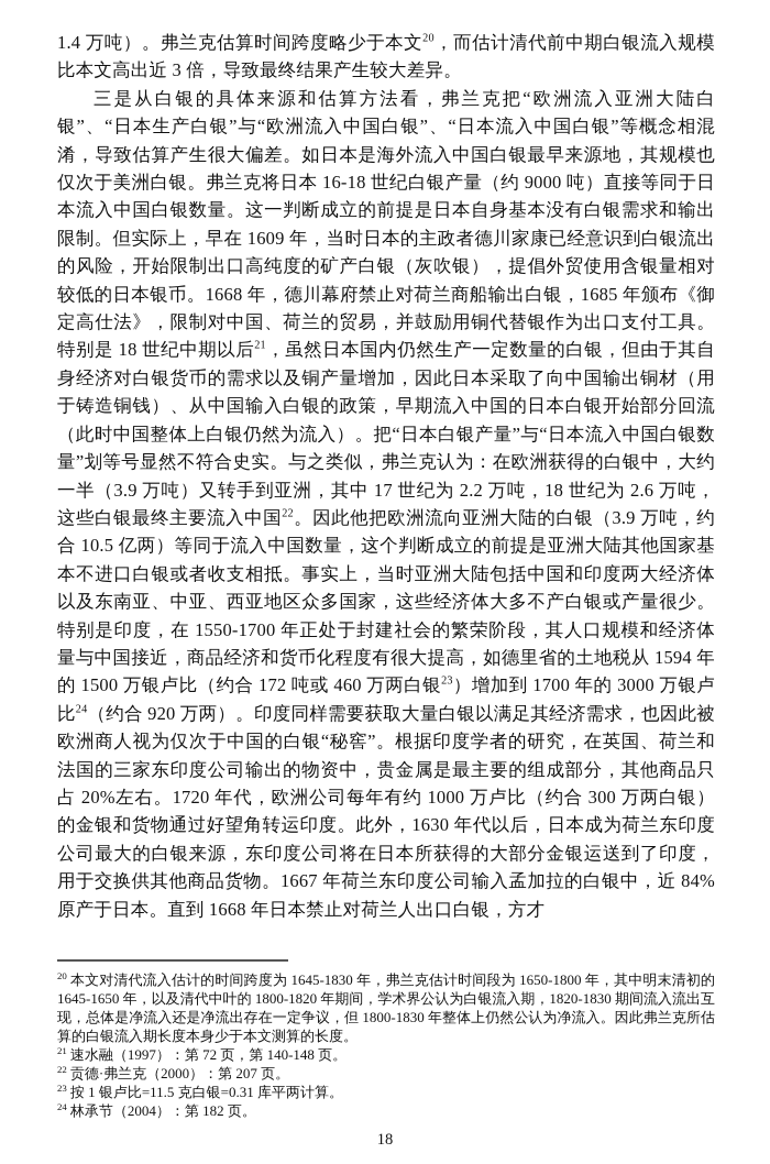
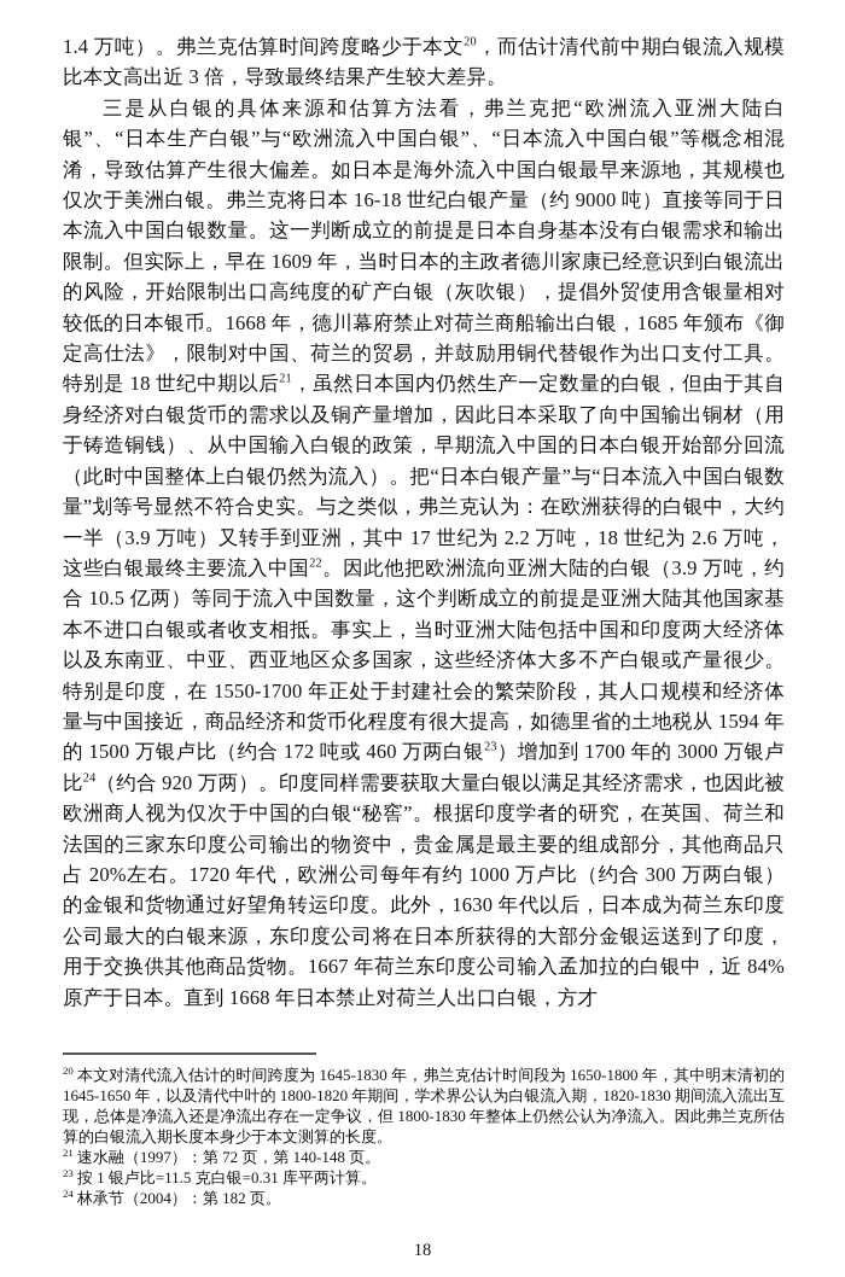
  1.4 万吨）。弗兰克估算时间跨度略少于本文20，而估计清代前中期白银流入规模比本文高出近 3 倍，导致最终结果产生较大差异。
  三是从白银的具体来源和估算方法看，弗兰克把“欧洲流入亚洲大陆白银”、“日本生产白银”与“欧洲流入中国白银”、“日本流入中国白银”等概念相混淆，导致估算产生很大偏差。如日本是海外流入中国白银最早来源地，其规模也仅次于美洲白银。弗兰克将日本 16-18 世纪白银产量（约 9000 吨）直接等同于日本流入中国白银数量。这一判断成立的前提是日本自身基本没有白银需求和输出限制。但实际上，早在 1609 年，当时日本的主政者德川家康已经意识到白银流出的风险，开始限制出口高纯度的矿产白银（灰吹银），提倡外贸使用含银量相对较低的日本银币。1668 年，德川幕府禁止对荷兰商船输出白银，1685 年颁布《御定高仕法》，限制对中国、荷兰的贸易，并鼓励用铜代替银作为出口支付工具。特别是 18 世纪中期以后21，虽然日本国内仍然生产一定数量的白银，但由于其自身经济对白银货币的需求以及铜产量增加，因此日本采取了向中国输出铜材（用于铸造铜钱）、从中国输入白银的政策，早期流入中国的日本白银开始部分回流（此时中国整体上白银仍然为流入）。把“日本白银产量”与“日本流入中国白银数量”划等号显然不符合史实。与之类似，弗兰克认为：在欧洲获得的白银中，大约一半（3.9 万吨）又转手到亚洲，其中 17 世纪为 2.2 万吨，18 世纪为 2.6 万吨，这些白银最终主要流入中国22。因此他把欧洲流向亚洲大陆的白银（3.9 万吨，约合 10.5 亿两）等同于流入中国数量，这个判断成立的前提是亚洲大陆其他国家基本不进口白银或者收支相抵。事实上，当时亚洲大陆包括中国和印度两大经济体以及东南亚、中亚、西亚地区众多国家，这些经济体大多不产白银或产量很少。特别是印度，在 1550-1700 年正处于封建社会的繁荣阶段，其人口规模和经济体量与中国接近，商品经济和货币化程度有很大提高，如德里省的土地税从 1594 年的 1500 万银卢比（约合 172 吨或 460 万两白银23）增加到 1700 年的 3000 万银卢比24（约合 920 万两）。印度同样需要获取大量白银以满足其经济需求，也因此被欧洲商人视为仅次于中国的白银“秘窖”。根据印度学者的研究，在英国、荷兰和法国的三家东印度公司输出的物资中，贵金属是最主要的组成部分，其他商品只占 20%左右。1720 年代，欧洲公司每年有约 1000 万卢比（约合 300 万两白银）的金银和货物通过好望角转运印度。此外，1630 年代以后，日本成为荷兰东印度公司最大的白银来源，东印度公司将在日本所获得的大部分金银运送到了印度，用于交换供其他商品货物。1667 年荷兰东印度公司输入孟加拉的白银中，近 84%原产于日本。直到 1668 年日本禁止对荷兰人出口白银，方才
  20 本文对清代流入估计的时间跨度为 1645-1830 年，弗兰克估计时间段为 1650-1800 年，其中明末清初的 1645-1650 年，以及清代中叶的 1800-1820 年期间，学术界公认为白银流入期，1820-1830 期间流入流出互现，总体是净流入还是净流出存在一定争议，但 1800-1830 年整体上仍然公认为净流入。因此弗兰克所估算的白银流入期长度本身少于本文测算的长度。
  21 速水融（1997）：第 72 页，第 140-148 页。
- 22 贡德·弗兰克（2000）：第 207 页。
  23 按 1 银卢比=11.5 克白银=0.31 库平两计算。
  24 林承节（2004）：第 182 页。
  18
